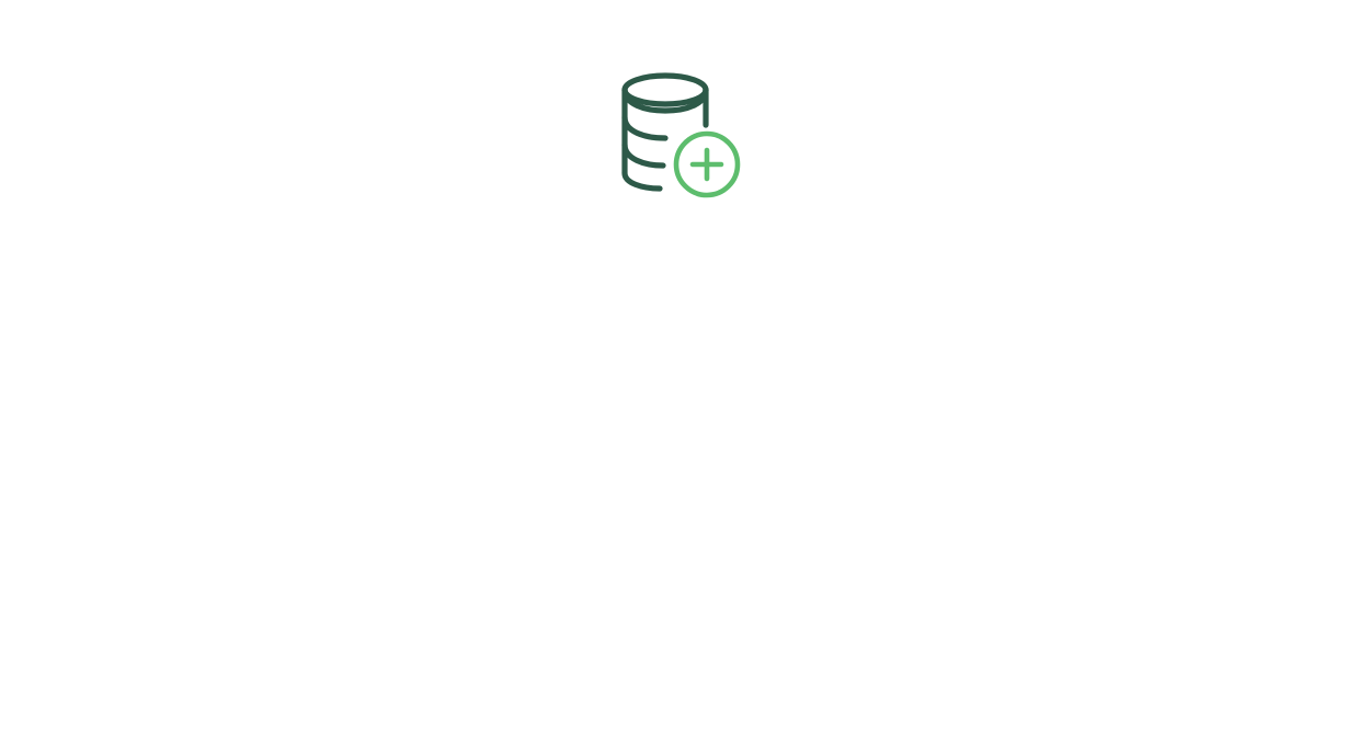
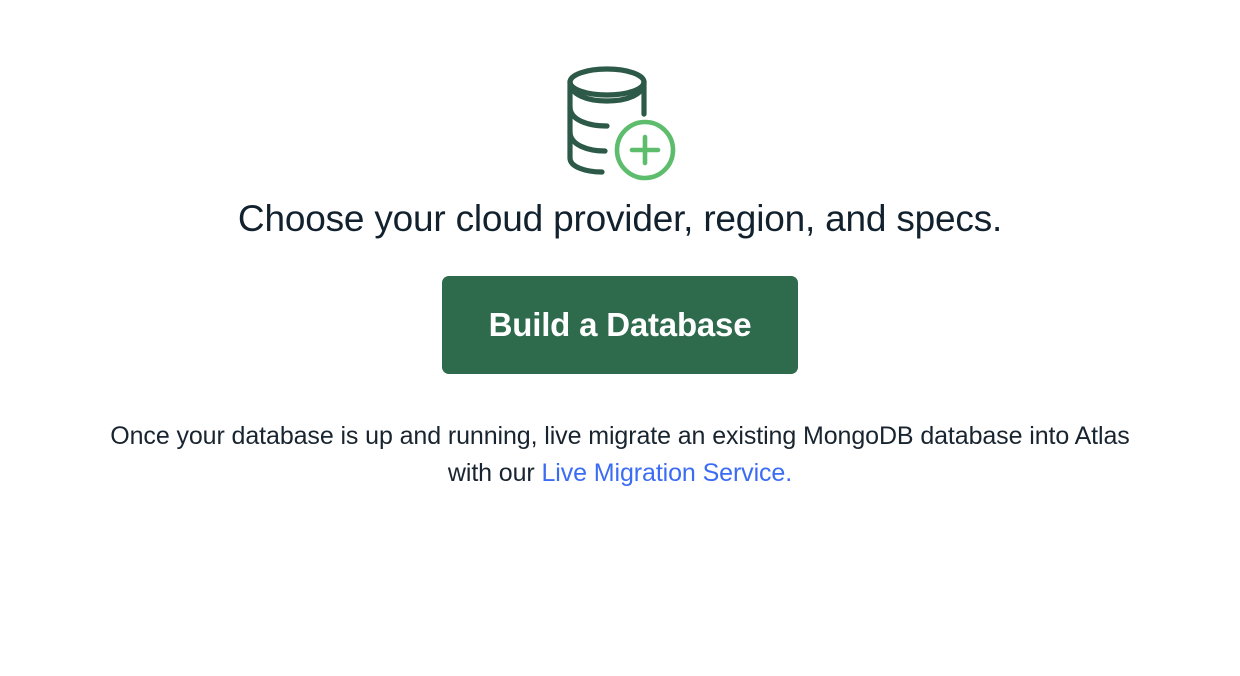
+ Choose your cloud provider, region, and specs.
+ Build a Database
+ Once your database is up and running, live migrate an existing MongoDB database into Atlas with our Live Migration Service.
